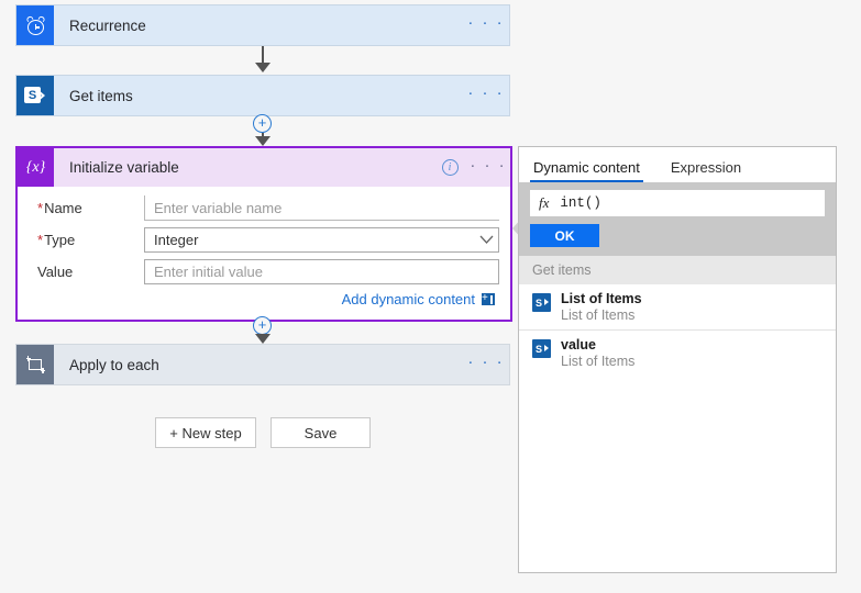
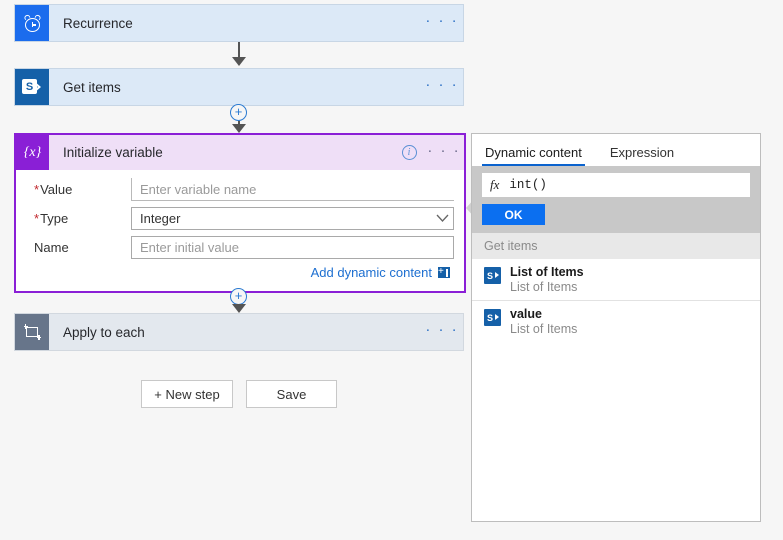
  Recurrence
  · · ·
  S
  Get items
  · · ·
  +
  {x}
  Initialize variable
  i
  · · ·
- *Name
+ *Value
  Enter variable name
  *Type
  Integer
- Value
+ Name
  Enter initial value
  Add dynamic content
  +
  Apply to each
  · · ·
  + New step
  Save
  Dynamic content
  Expression
  fx
  int()
  OK
  Get items
  S
  List of Items
  List of Items
  S
  value
  List of Items
